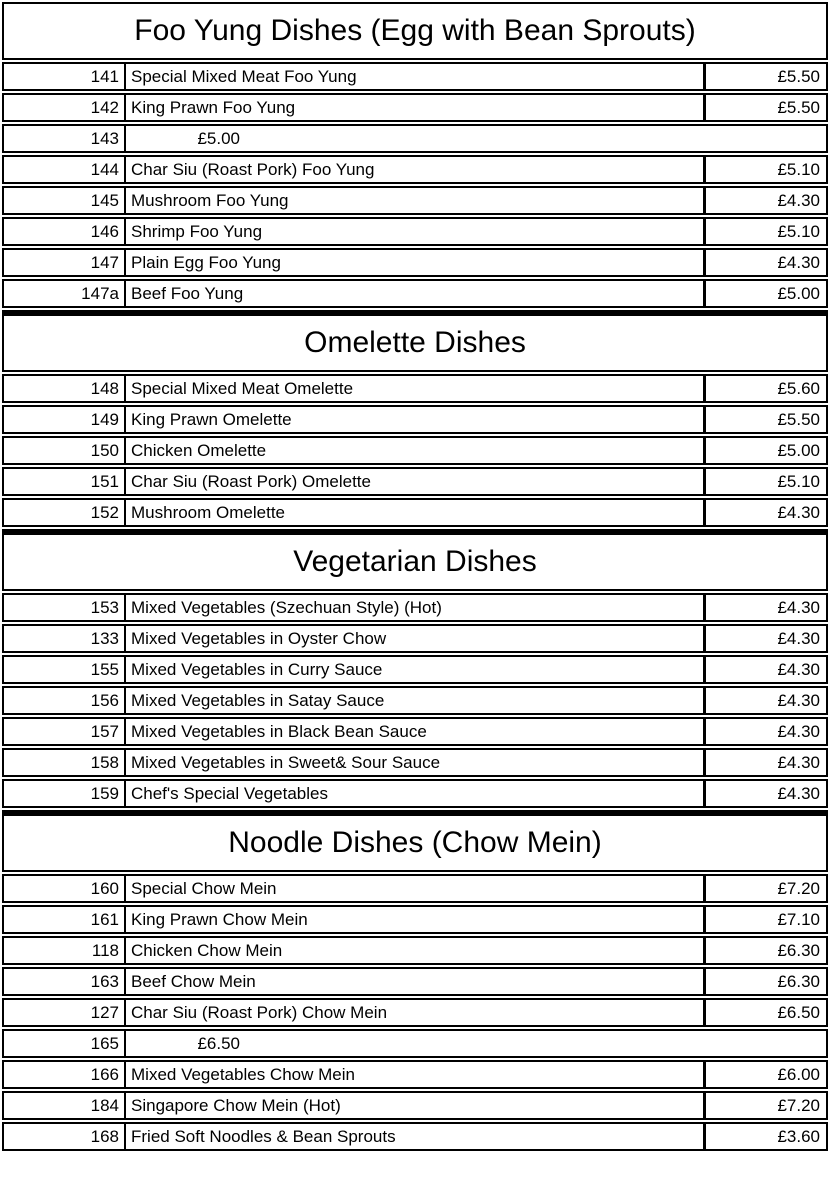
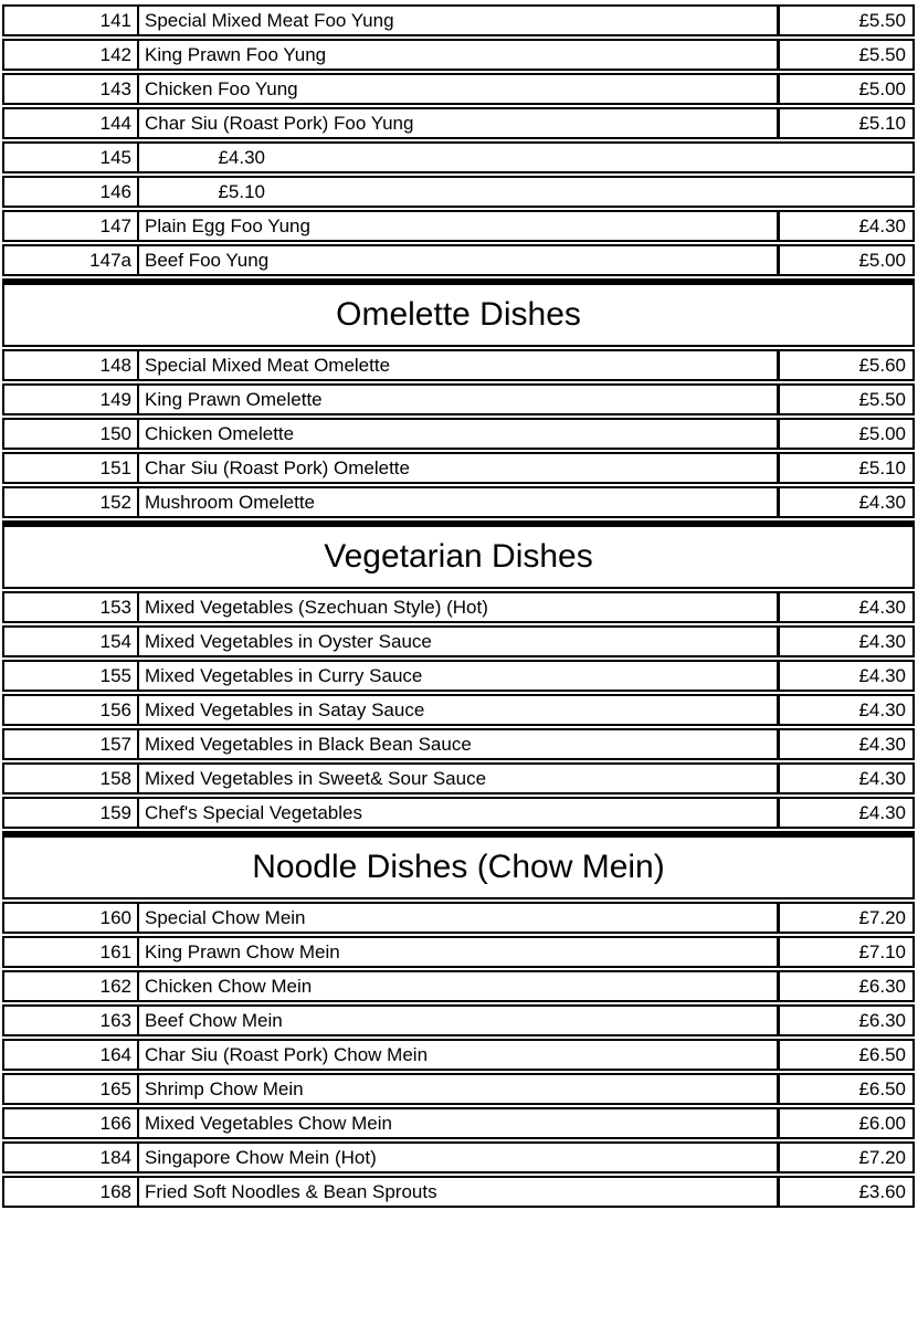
- Foo Yung Dishes (Egg with Bean Sprouts)
  141
  Special Mixed Meat Foo Yung
  £5.50
  142
  King Prawn Foo Yung
  £5.50
  143
+ Chicken Foo Yung
  £5.00
  144
  Char Siu (Roast Pork) Foo Yung
  £5.10
  145
- Mushroom Foo Yung
  £4.30
  146
- Shrimp Foo Yung
  £5.10
  147
  Plain Egg Foo Yung
  £4.30
  147a
  Beef Foo Yung
  £5.00
  Omelette Dishes
  148
  Special Mixed Meat Omelette
  £5.60
  149
  King Prawn Omelette
  £5.50
  150
  Chicken Omelette
  £5.00
  151
  Char Siu (Roast Pork) Omelette
  £5.10
  152
  Mushroom Omelette
  £4.30
  Vegetarian Dishes
  153
  Mixed Vegetables (Szechuan Style) (Hot)
  £4.30
- 133
+ 154
- Mixed Vegetables in Oyster Chow
+ Mixed Vegetables in Oyster Sauce
  £4.30
  155
  Mixed Vegetables in Curry Sauce
  £4.30
  156
  Mixed Vegetables in Satay Sauce
  £4.30
  157
  Mixed Vegetables in Black Bean Sauce
  £4.30
  158
  Mixed Vegetables in Sweet& Sour Sauce
  £4.30
  159
  Chef's Special Vegetables
  £4.30
  Noodle Dishes (Chow Mein)
  160
  Special Chow Mein
  £7.20
  161
  King Prawn Chow Mein
  £7.10
- 118
+ 162
  Chicken Chow Mein
  £6.30
  163
  Beef Chow Mein
  £6.30
- 127
+ 164
  Char Siu (Roast Pork) Chow Mein
  £6.50
  165
+ Shrimp Chow Mein
  £6.50
  166
  Mixed Vegetables Chow Mein
  £6.00
  184
  Singapore Chow Mein (Hot)
  £7.20
  168
  Fried Soft Noodles & Bean Sprouts
  £3.60
